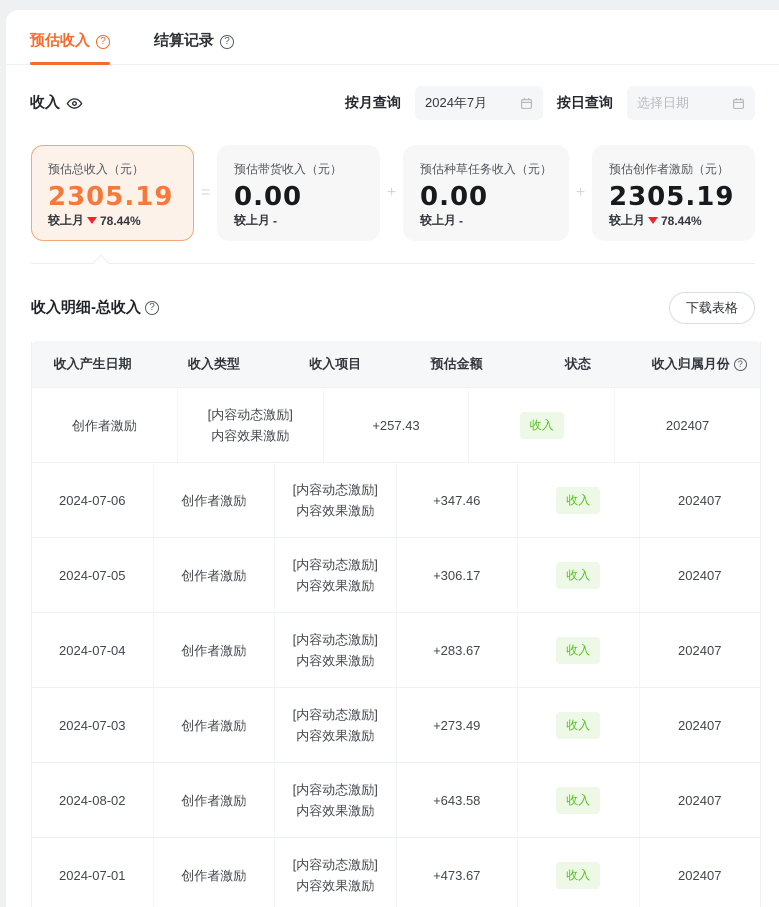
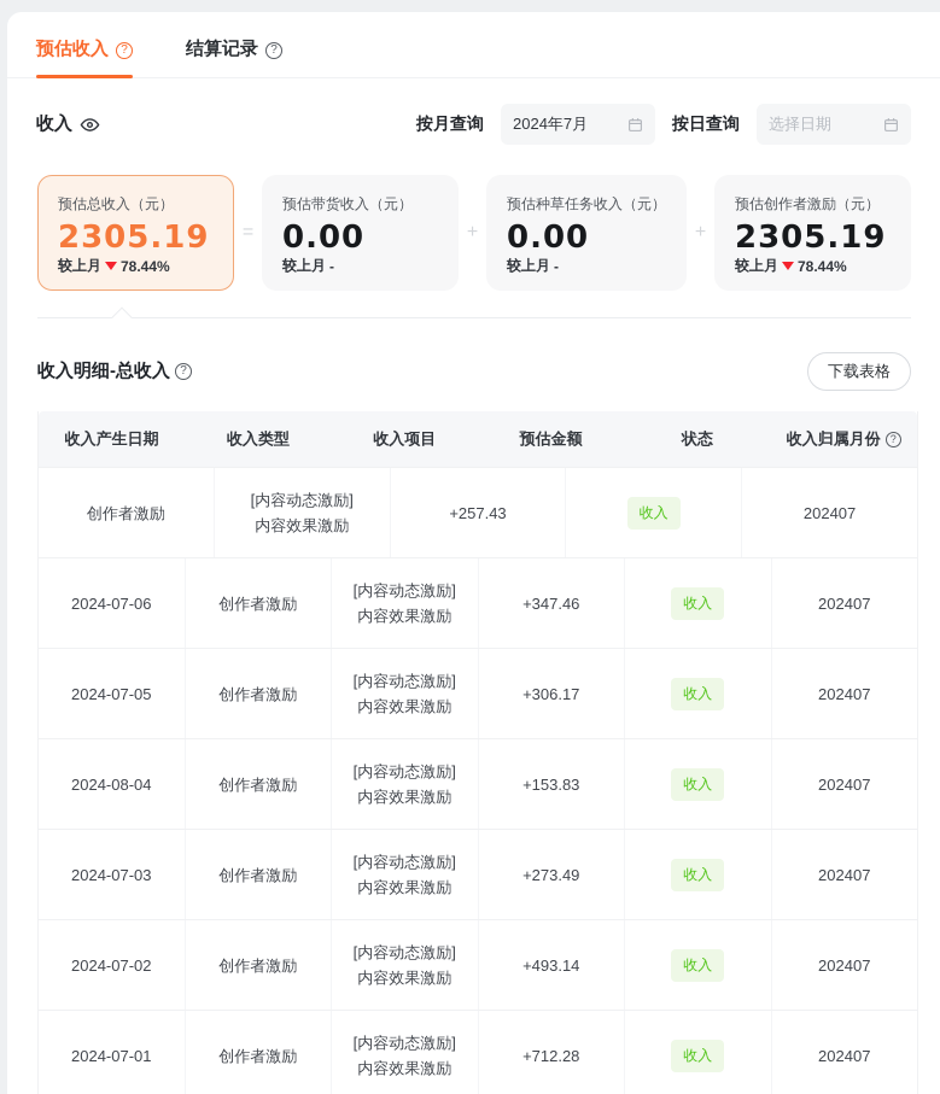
  预估收入
  ?
  结算记录
  ?
  收入
  按月查询
  2024年7月
  按日查询
  选择日期
  预估总收入（元）
  2305.19
  较上月
  78.44%
  =
  预估带货收入（元）
  0.00
  较上月
  -
  +
  预估种草任务收入（元）
  0.00
  较上月
  -
  +
  预估创作者激励（元）
  2305.19
  较上月
  78.44%
  收入明细-总收入
  ?
  下载表格
  收入产生日期
  收入类型
  收入项目
  预估金额
  状态
  收入归属月份
  ?
  创作者激励
  [内容动态激励]
  内容效果激励
  +257.43
  收入
  202407
  2024-07-06
  创作者激励
  [内容动态激励]
  内容效果激励
  +347.46
  收入
  202407
  2024-07-05
  创作者激励
  [内容动态激励]
  内容效果激励
  +306.17
  收入
  202407
- 2024-07-04
+ 2024-08-04
  创作者激励
  [内容动态激励]
  内容效果激励
- +283.67
+ +153.83
  收入
  202407
  2024-07-03
  创作者激励
  [内容动态激励]
  内容效果激励
  +273.49
  收入
  202407
- 2024-08-02
+ 2024-07-02
  创作者激励
  [内容动态激励]
  内容效果激励
- +643.58
+ +493.14
  收入
  202407
  2024-07-01
  创作者激励
  [内容动态激励]
  内容效果激励
- +473.67
+ +712.28
  收入
  202407
